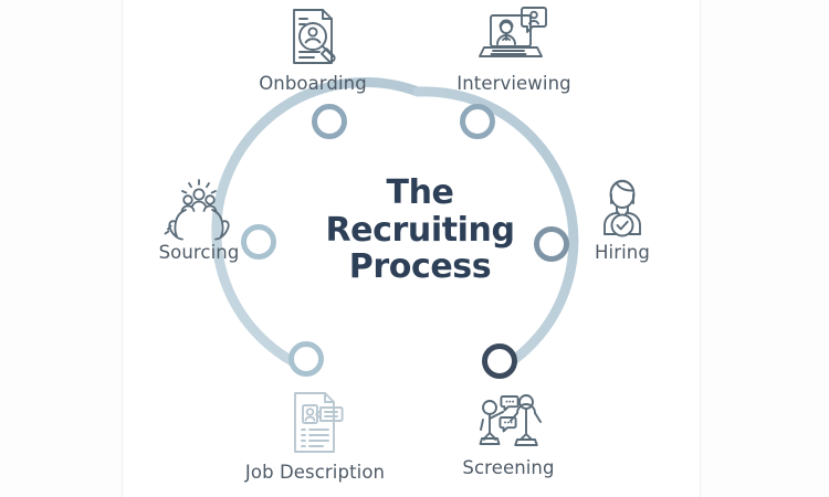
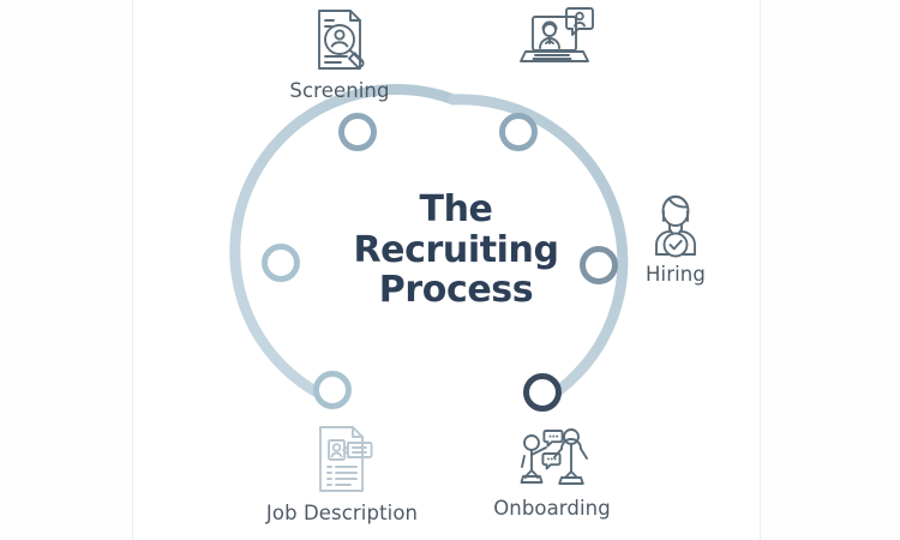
  The
  Recruiting
  Process
- Onboarding
+ Screening
- Interviewing
- Sourcing
  Hiring
  Job Description
- Screening
+ Onboarding
